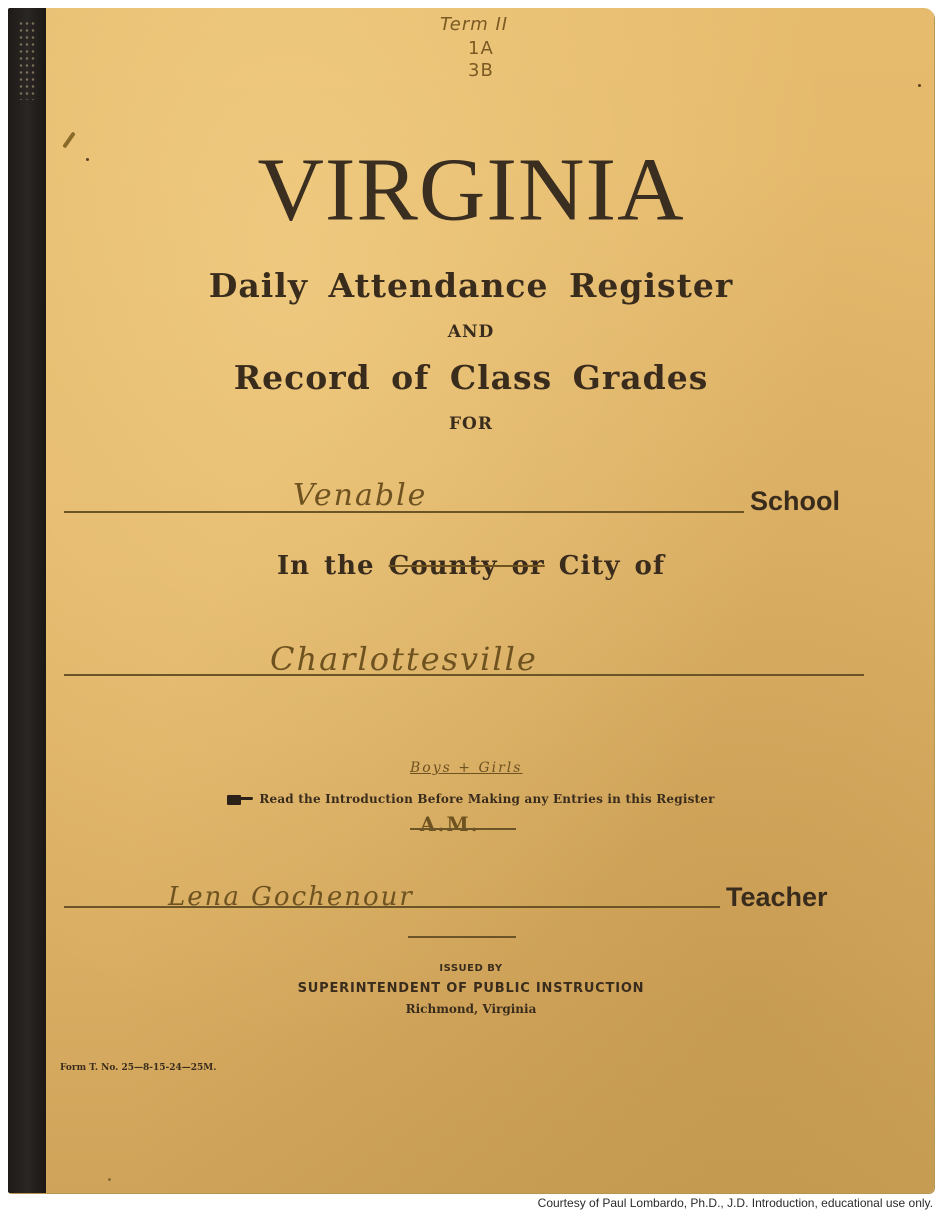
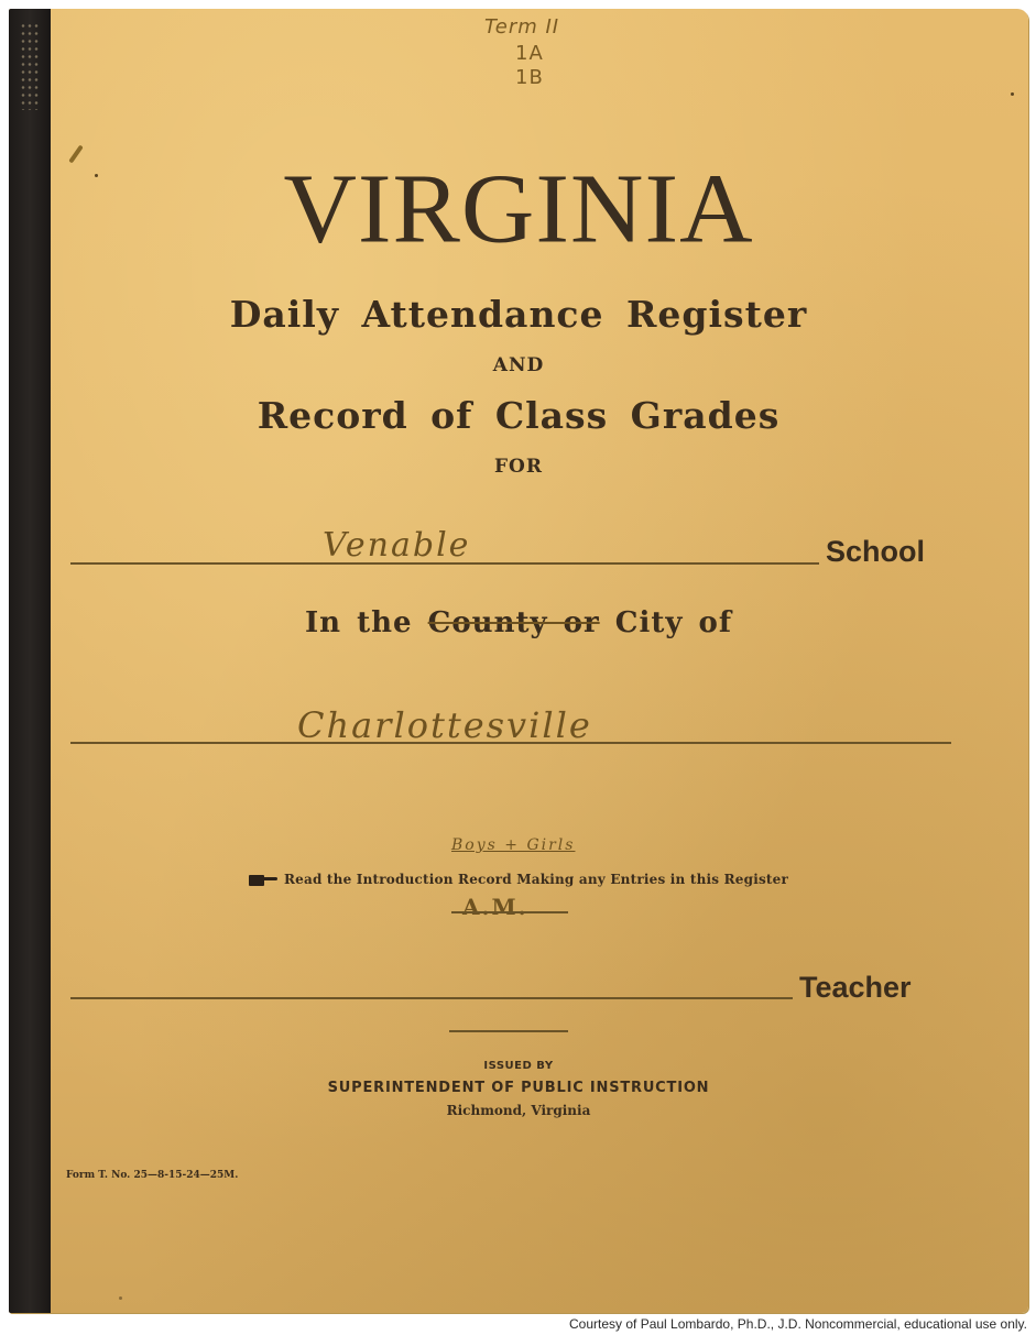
  Term II
  1A
- 3B
+ 1B
  VIRGINIA
  Daily Attendance Register
  AND
  Record of Class Grades
  FOR
  Venable
  School
  In the County or City of
  Charlottesville
  Boys + Girls
- Read the Introduction Before Making any Entries in this Register
+ Read the Introduction Record Making any Entries in this Register
  A.M.
- Lena Gochenour
  Teacher
  ISSUED BY
  SUPERINTENDENT OF PUBLIC INSTRUCTION
  Richmond, Virginia
  Form T. No. 25—8-15-24—25M.
- Courtesy of Paul Lombardo, Ph.D., J.D. Introduction, educational use only.
+ Courtesy of Paul Lombardo, Ph.D., J.D. Noncommercial, educational use only.
